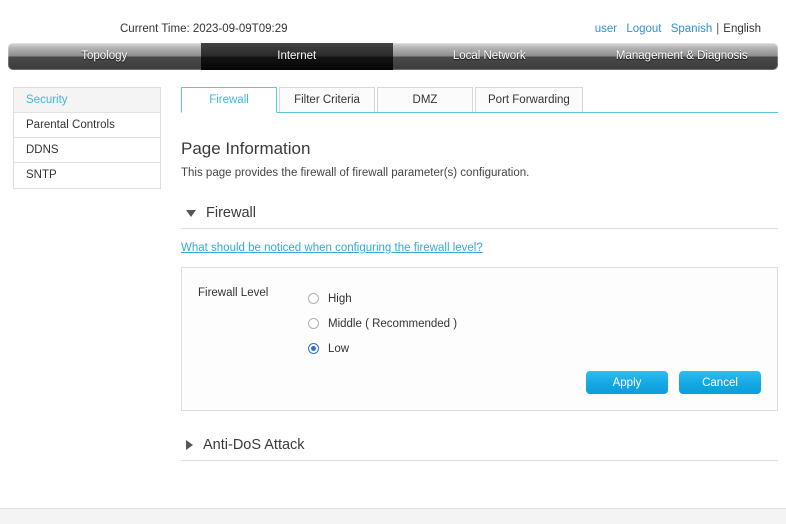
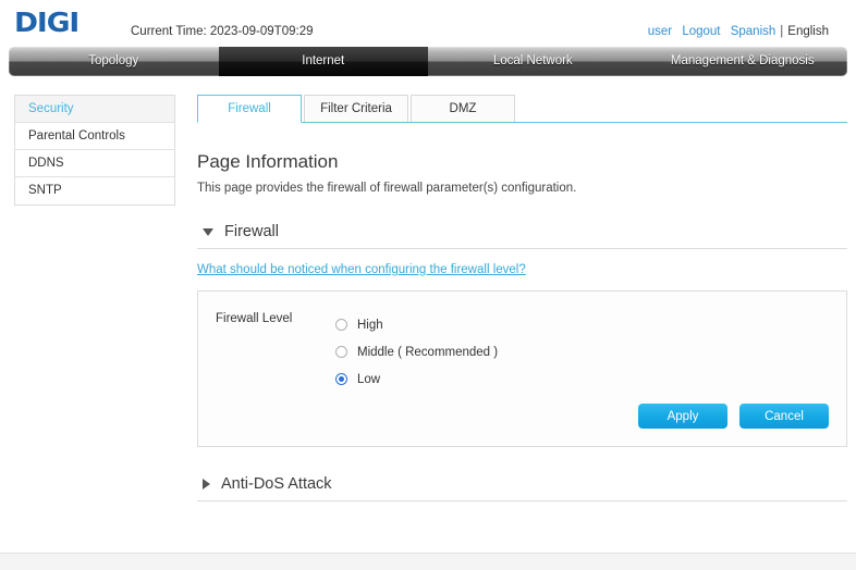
+ DIGI
  Current Time: 2023-09-09T09:29
  user Logout Spanish | English
  Topology
  Internet
  Local Network
  Management & Diagnosis
  Security
  Parental Controls
  DDNS
  SNTP
  Firewall
  Filter Criteria
  DMZ
- Port Forwarding
  Page Information
  This page provides the firewall of firewall parameter(s) configuration.
  Firewall
  What should be noticed when configuring the firewall level?
  Firewall Level
  High
  Middle ( Recommended )
  Low
  Apply
  Cancel
  Anti-DoS Attack
